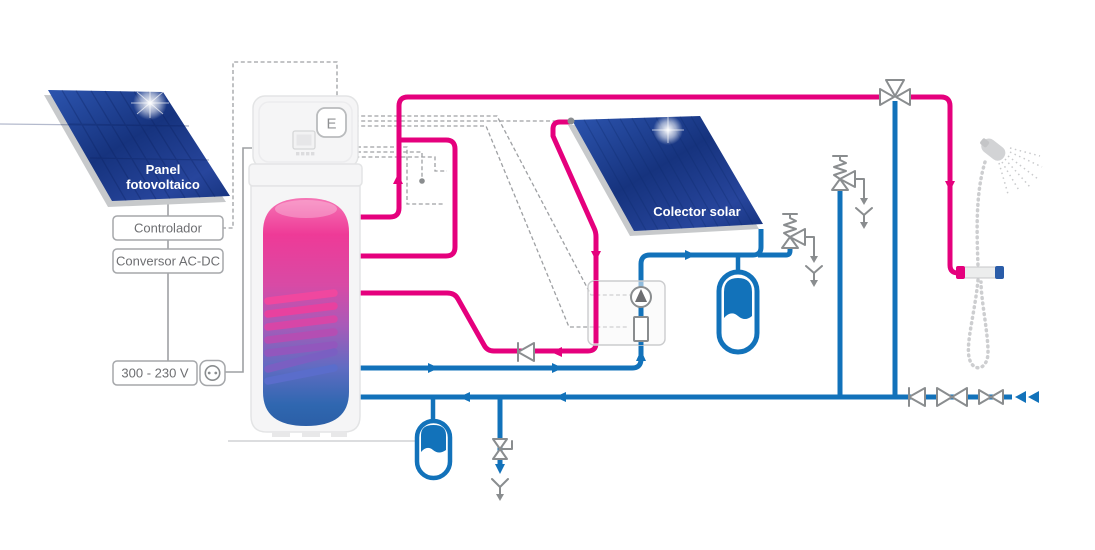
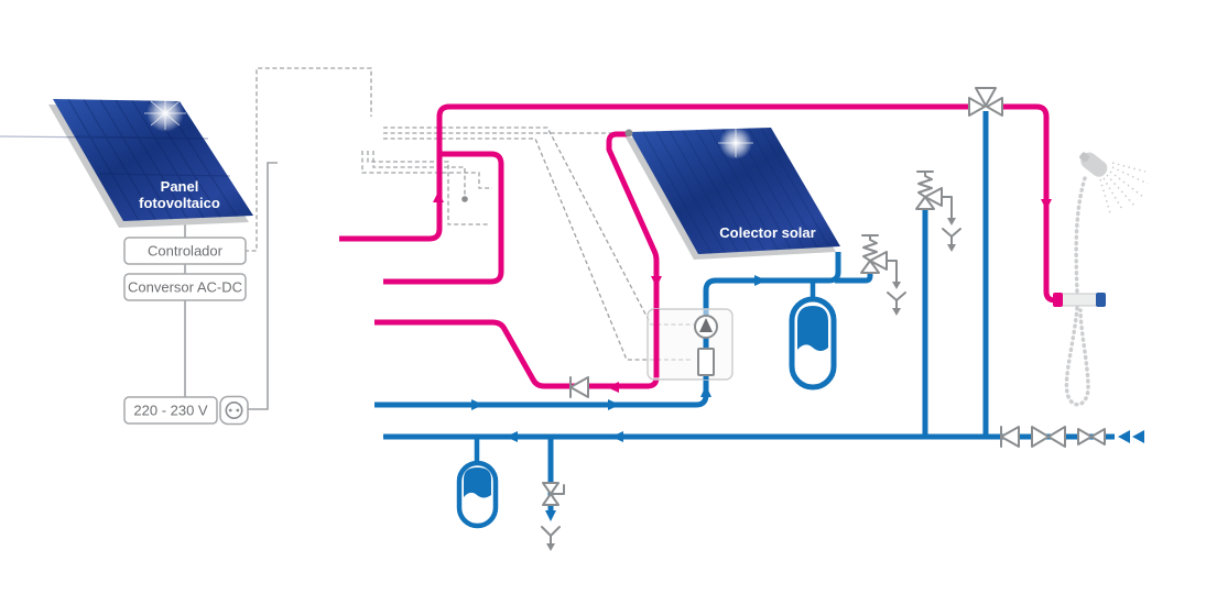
  Panel
  fotovoltaico
  Controlador
  Conversor AC-DC
- 300 - 230 V
+ 220 - 230 V
- E
  Colector solar
